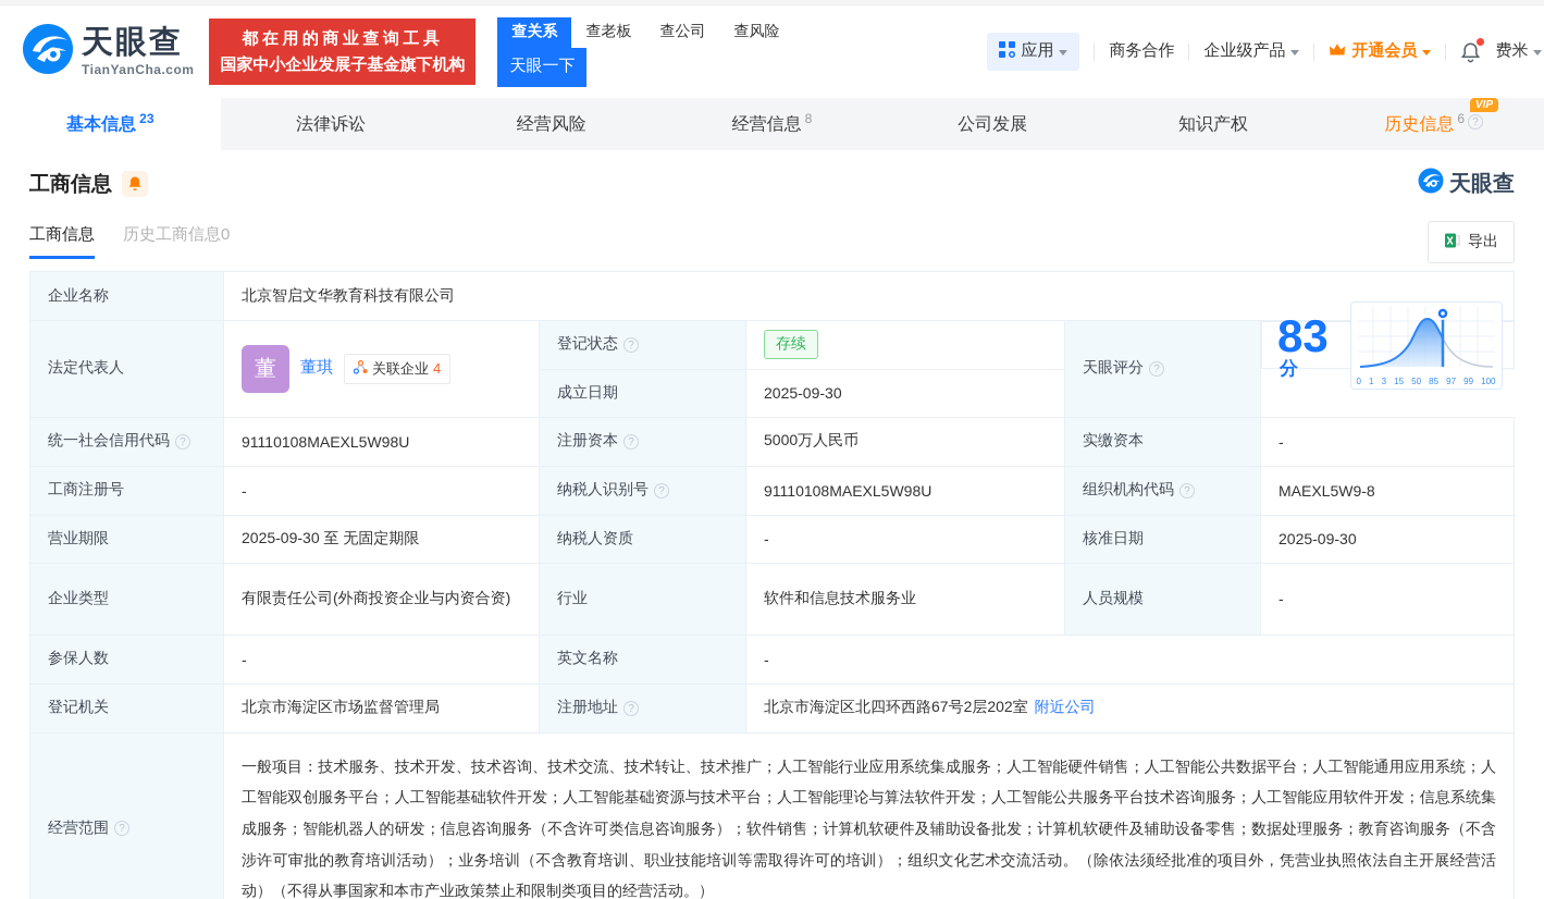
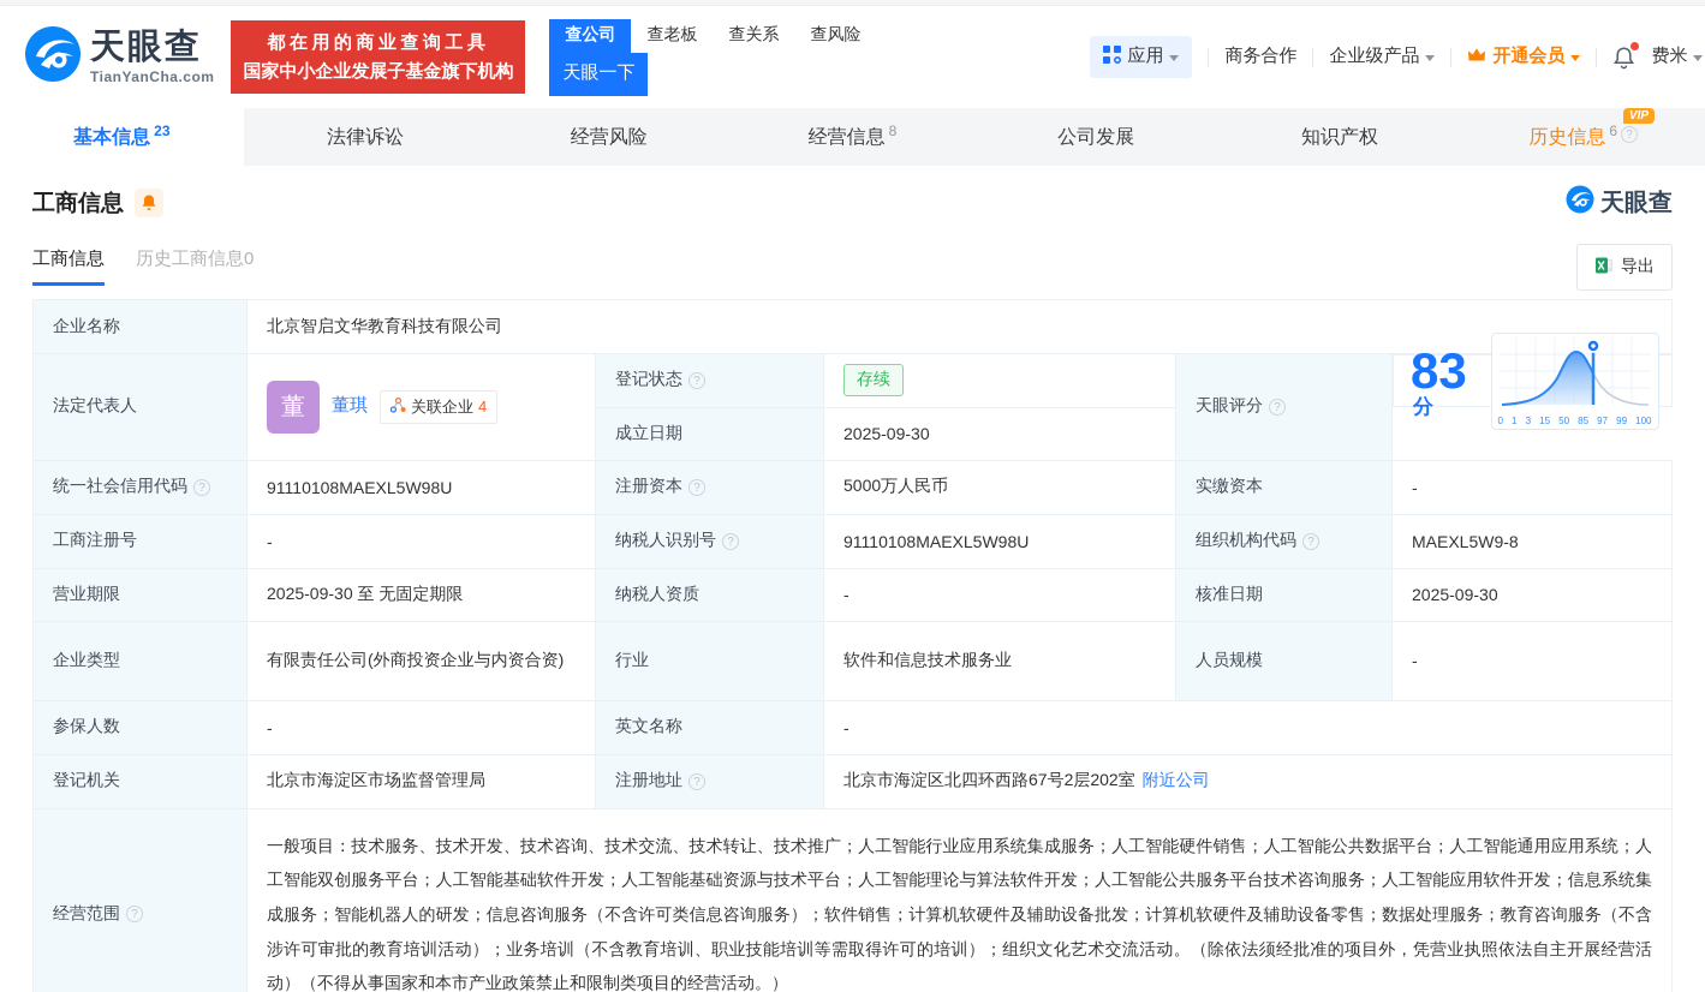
  天眼查
  TianYanCha.com
  都在用的商业查询工具
  国家中小企业发展子基金旗下机构
- 查关系
+ 查公司
  查老板
- 查公司
+ 查关系
  查风险
  天眼一下
  应用
  商务合作
  企业级产品
  开通会员
  费米
  基本信息
  23
  法律诉讼
  经营风险
  经营信息
  8
  公司发展
  知识产权
  历史信息
  6
  VIP
  工商信息
  天眼查
  工商信息
  历史工商信息0
  导出
  企业名称	北京智启文华教育科技有限公司
  法定代表人	董 董琪 关联企业 4	登记状态	存续	天眼评分	83分 0 1 3 15 50 85 97 99 100
  成立日期	2025-09-30
  统一社会信用代码	91110108MAEXL5W98U	注册资本	5000万人民币	实缴资本	-
  工商注册号	-	纳税人识别号	91110108MAEXL5W98U	组织机构代码	MAEXL5W9-8
  营业期限	2025-09-30 至 无固定期限	纳税人资质	-	核准日期	2025-09-30
  企业类型	有限责任公司(外商投资企业与内资合资)	行业	软件和信息技术服务业	人员规模	-
  参保人数	-	英文名称	-
  登记机关	北京市海淀区市场监督管理局	注册地址	北京市海淀区北四环西路67号2层202室 附近公司
  经营范围	一般项目：技术服务、技术开发、技术咨询、技术交流、技术转让、技术推广；人工智能行业应用系统集成服务；人工智能硬件销售；人工智能公共数据平台；人工智能通用应用系统；人工智能双创服务平台；人工智能基础软件开发；人工智能基础资源与技术平台；人工智能理论与算法软件开发；人工智能公共服务平台技术咨询服务；人工智能应用软件开发；信息系统集成服务；智能机器人的研发；信息咨询服务（不含许可类信息咨询服务）；软件销售；计算机软硬件及辅助设备批发；计算机软硬件及辅助设备零售；数据处理服务；教育咨询服务（不含涉许可审批的教育培训活动）；业务培训（不含教育培训、职业技能培训等需取得许可的培训）；组织文化艺术交流活动。（除依法须经批准的项目外，凭营业执照依法自主开展经营活动）（不得从事国家和本市产业政策禁止和限制类项目的经营活动。）
